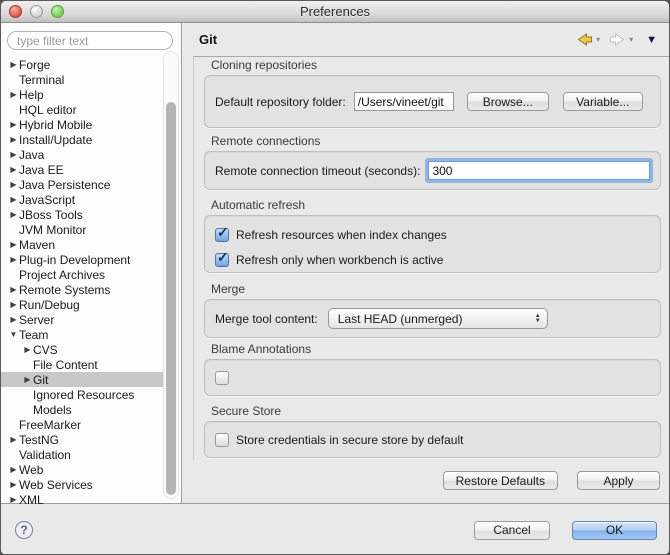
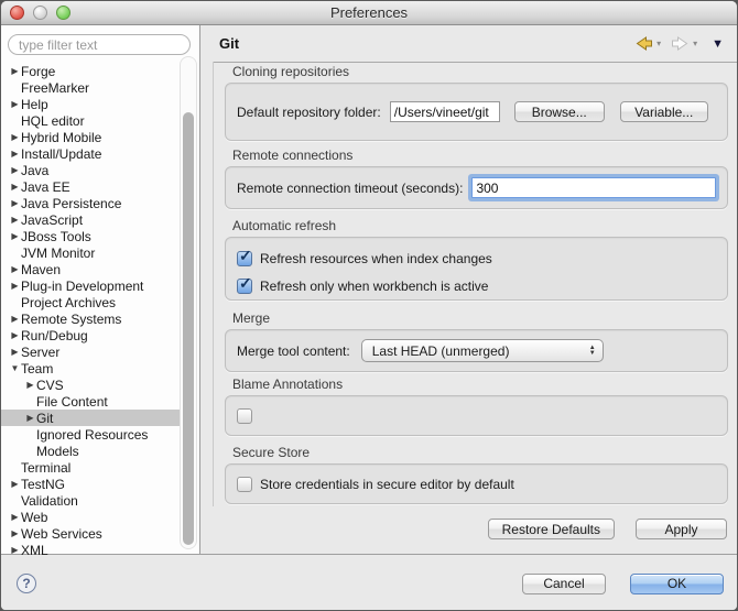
  Preferences
  type filter text
  ▶
  Forge
- Terminal
+ FreeMarker
  ▶
  Help
  HQL editor
  ▶
  Hybrid Mobile
  ▶
  Install/Update
  ▶
  Java
  ▶
  Java EE
  ▶
  Java Persistence
  ▶
  JavaScript
  ▶
  JBoss Tools
  JVM Monitor
  ▶
  Maven
  ▶
  Plug-in Development
  Project Archives
  ▶
  Remote Systems
  ▶
  Run/Debug
  ▶
  Server
  ▼
  Team
  ▶
  CVS
  File Content
  ▶
  Git
  Ignored Resources
  Models
- FreeMarker
+ Terminal
  ▶
  TestNG
  Validation
  ▶
  Web
  ▶
  Web Services
  ▶
  XML
  Git
  ▾
  ▾
  ▼
  Cloning repositories
  Default repository folder:
  /Users/vineet/git
  Browse...
  Variable...
  Remote connections
  Remote connection timeout (seconds):
  300
  Automatic refresh
  ✓
  Refresh resources when index changes
  ✓
  Refresh only when workbench is active
  Merge
  Merge tool content:
  Last HEAD (unmerged)
  Blame Annotations
  Secure Store
- Store credentials in secure store by default
+ Store credentials in secure editor by default
  Restore Defaults
  Apply
  ?
  Cancel
  OK
